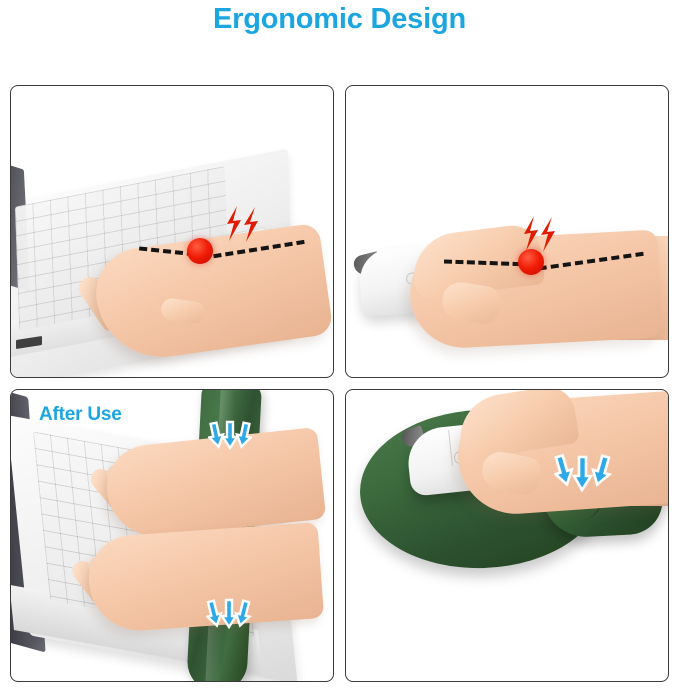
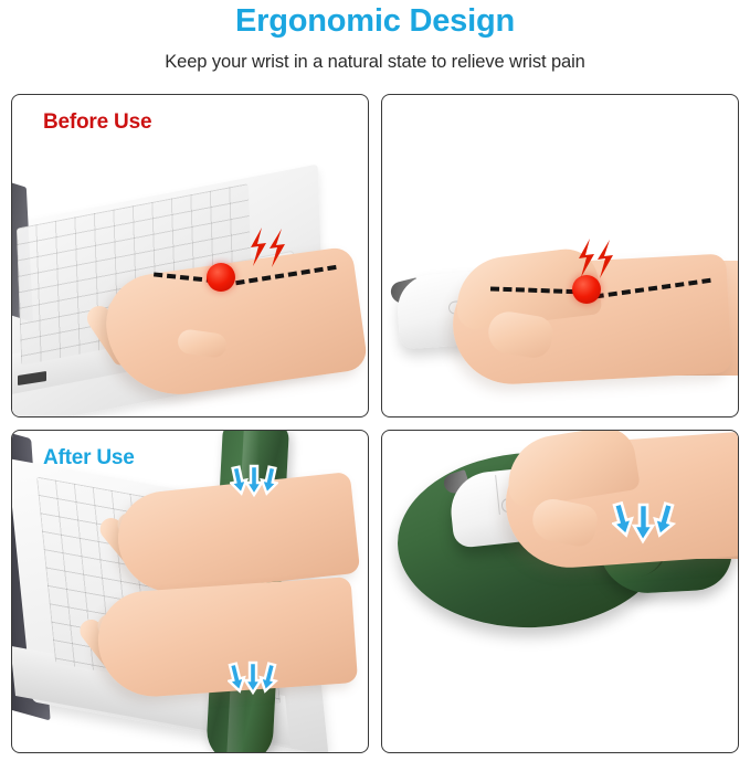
  Ergonomic Design
+ Keep your wrist in a natural state to relieve wrist pain
+ Before Use
  After Use
